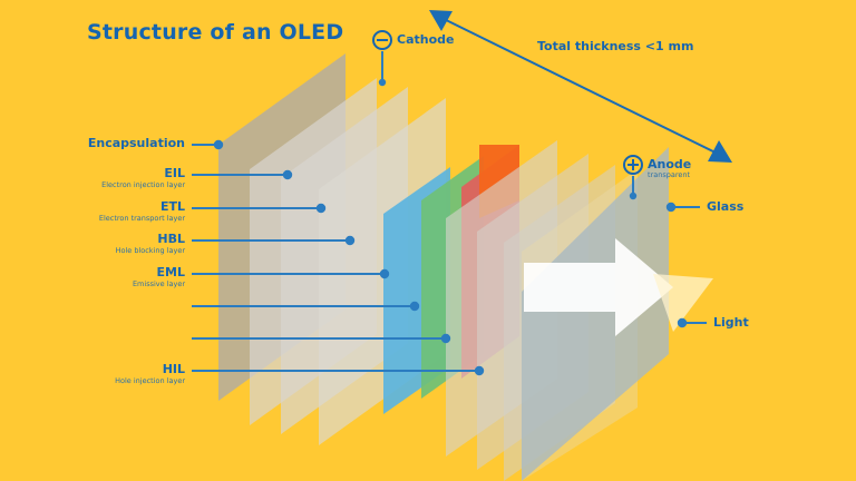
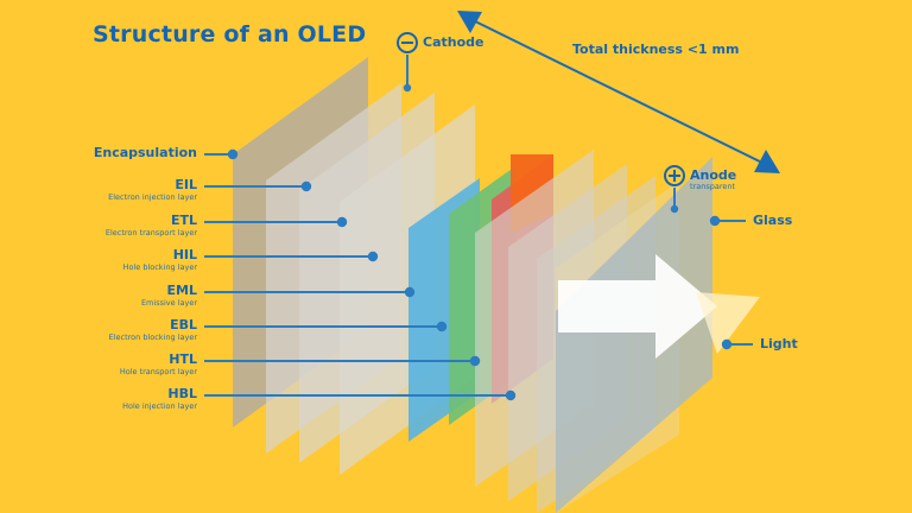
  Structure of an OLED
  Total thickness <1 mm
  Cathode
  Anode
  transparent
  Glass
  Light
  Encapsulation
  EIL
  Electron injection layer
  ETL
  Electron transport layer
- HBL
+ HIL
  Hole blocking layer
  EML
  Emissive layer
+ EBL
+ Electron blocking layer
+ HTL
+ Hole transport layer
- HIL
+ HBL
  Hole injection layer
